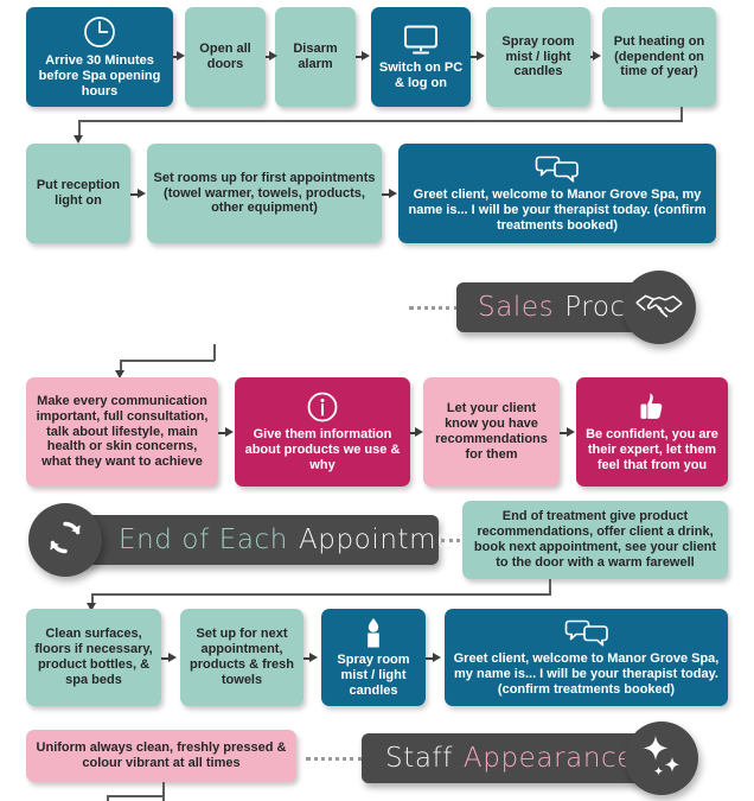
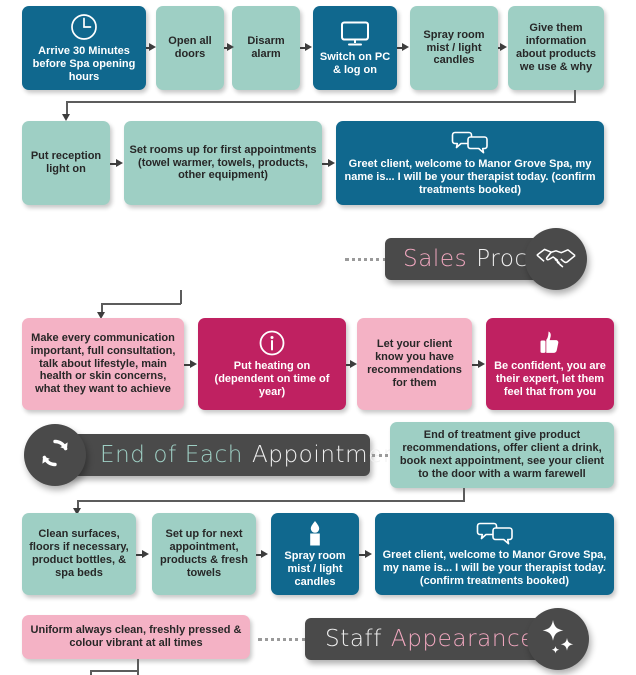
  Arrive 30 Minutes before Spa opening hours
  Open all doors
  Disarm alarm
  Switch on PC & log on
  Spray room mist / light candles
- Put heating on (dependent on time of year)
+ Give them information about products we use & why
  Put reception light on
  Set rooms up for first appointments (towel warmer, towels, products, other equipment)
  Greet client, welcome to Manor Grove Spa, my name is... I will be your therapist today. (confirm treatments booked)
  Sales
  Make every communication important, full consultation, talk about lifestyle, main health or skin concerns, what they want to achieve
- Give them information about products we use & why
+ Put heating on (dependent on time of year)
  Let your client know you have recommendations for them
  Be confident, you are their expert, let them feel that from you
  End of Each
  Appointme
  End of treatment give product recommendations, offer client a drink, book next appointment, see your client to the door with a warm farewell
  Clean surfaces, floors if necessary, product bottles, & spa beds
  Set up for next appointment, products & fresh towels
  Spray room mist / light candles
  Greet client, welcome to Manor Grove Spa, my name is... I will be your therapist today. (confirm treatments booked)
  Staff
  Appearanc
  Uniform always clean, freshly pressed & colour vibrant at all times
